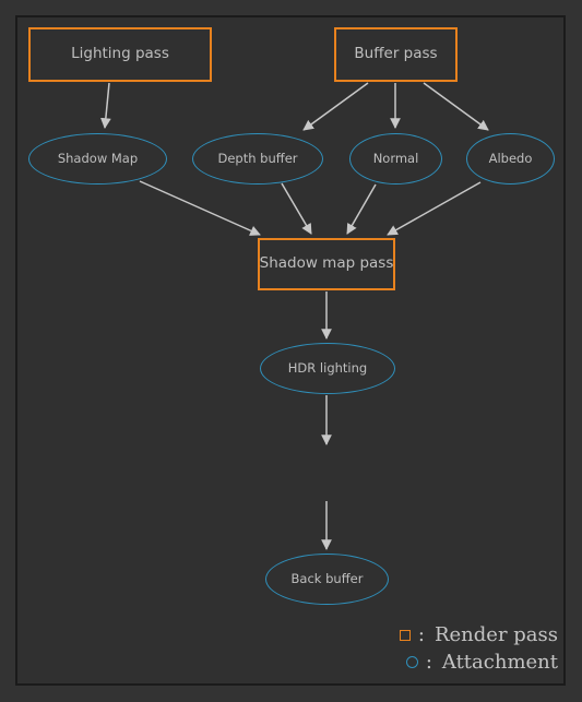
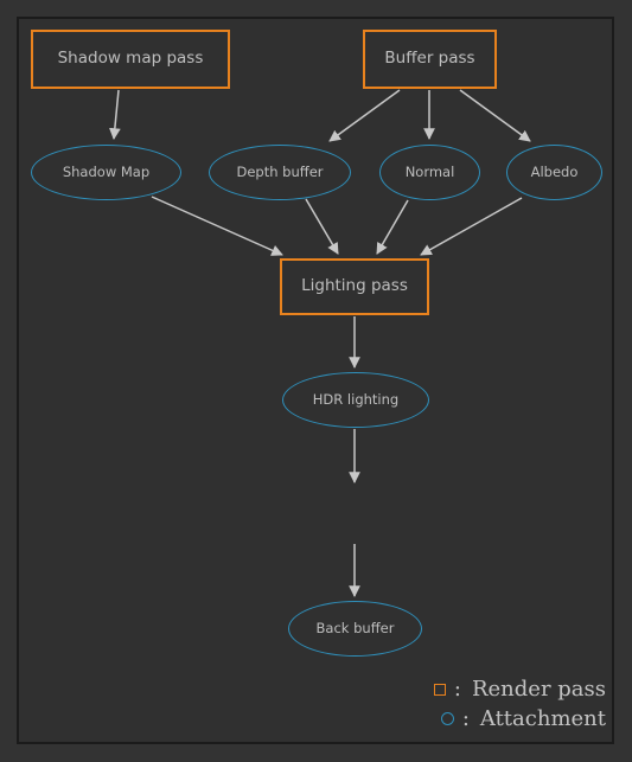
- Lighting pass
+ Shadow map pass
  Buffer pass
  Shadow Map
  Depth buffer
  Normal
  Albedo
- Shadow map pass
+ Lighting pass
  HDR lighting
  Back buffer
  :
  Render pass
  :
  Attachment
